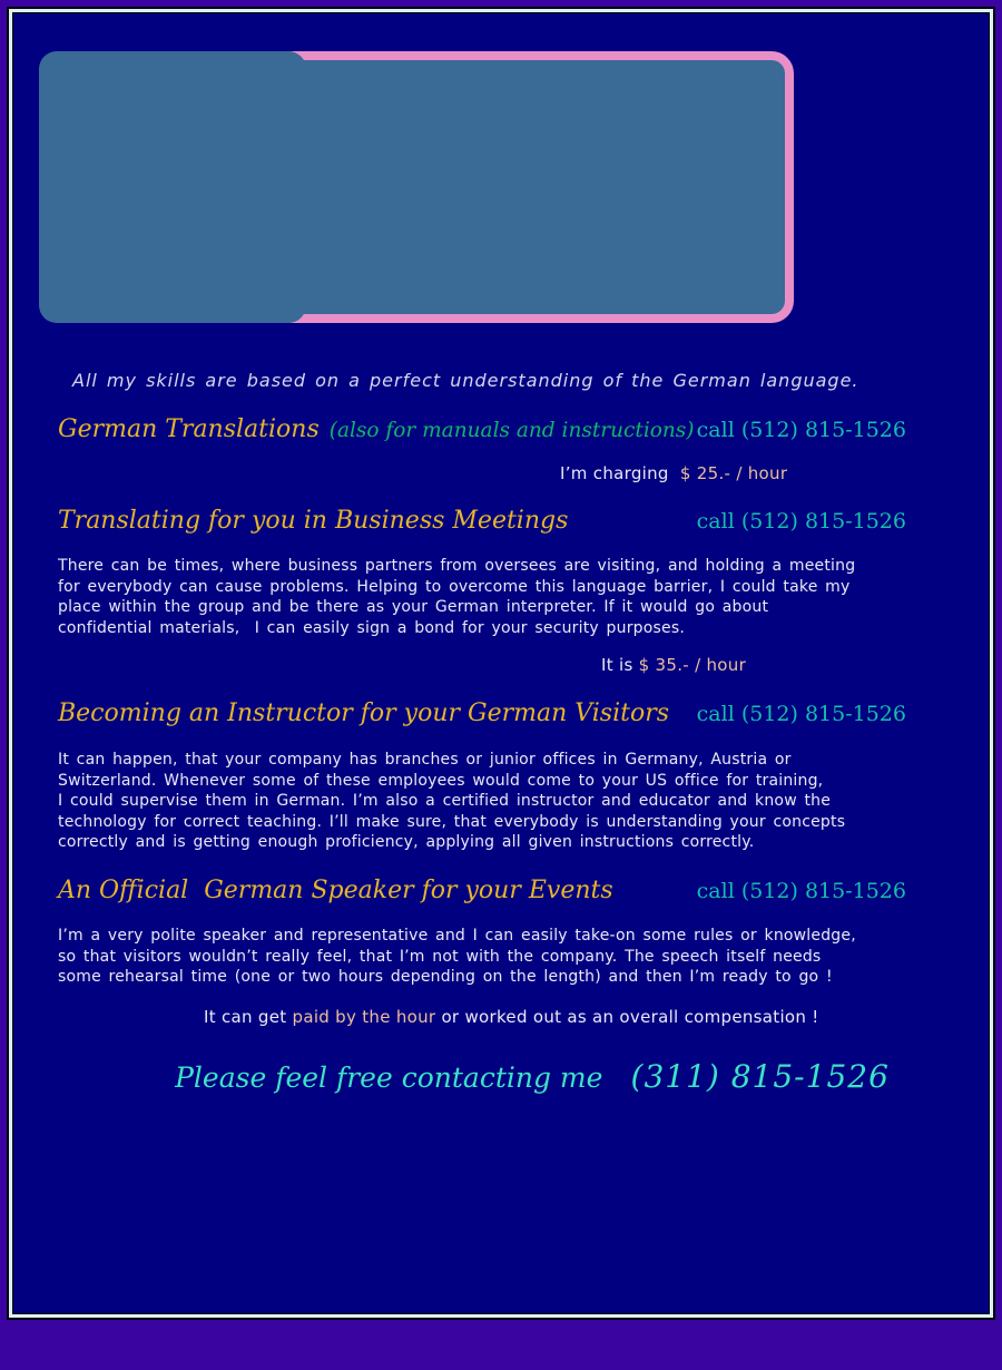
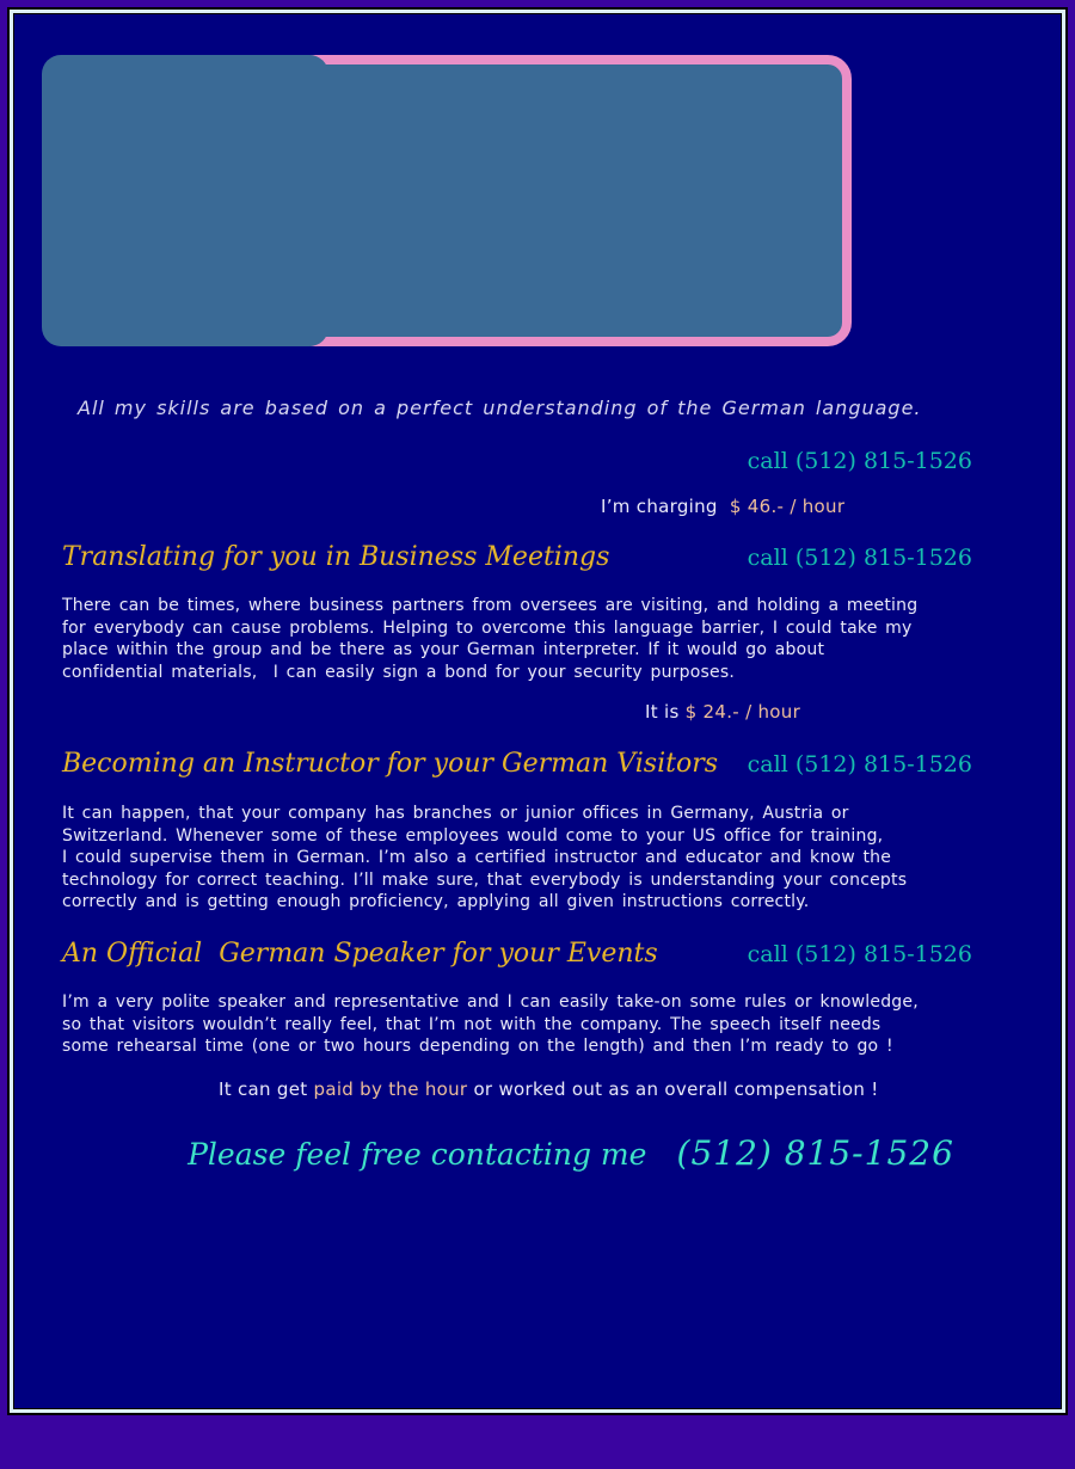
  All my skills are based on a perfect understanding of the German language.
- German Translations
- (also for manuals and instructions)
  call (512) 815-1526
- I’m charging $ 25.- / hour
+ I’m charging $ 46.- / hour
  Translating for you in Business Meetings
  call (512) 815-1526
  There can be times, where business partners from oversees are visiting, and holding a meeting
  for everybody can cause problems. Helping to overcome this language barrier, I could take my
  place within the group and be there as your German interpreter. If it would go about
  confidential materials, I can easily sign a bond for your security purposes.
- It is $ 35.- / hour
+ It is $ 24.- / hour
  Becoming an Instructor for your German Visitors
  call (512) 815-1526
  It can happen, that your company has branches or junior offices in Germany, Austria or
  Switzerland. Whenever some of these employees would come to your US office for training,
  I could supervise them in German. I’m also a certified instructor and educator and know the
  technology for correct teaching. I’ll make sure, that everybody is understanding your concepts
  correctly and is getting enough proficiency, applying all given instructions correctly.
  An Official German Speaker for your Events
  call (512) 815-1526
  I’m a very polite speaker and representative and I can easily take-on some rules or knowledge,
  so that visitors wouldn’t really feel, that I’m not with the company. The speech itself needs
  some rehearsal time (one or two hours depending on the length) and then I’m ready to go !
  It can get paid by the hour or worked out as an overall compensation !
- Please feel free contacting me (311) 815-1526
+ Please feel free contacting me (512) 815-1526
